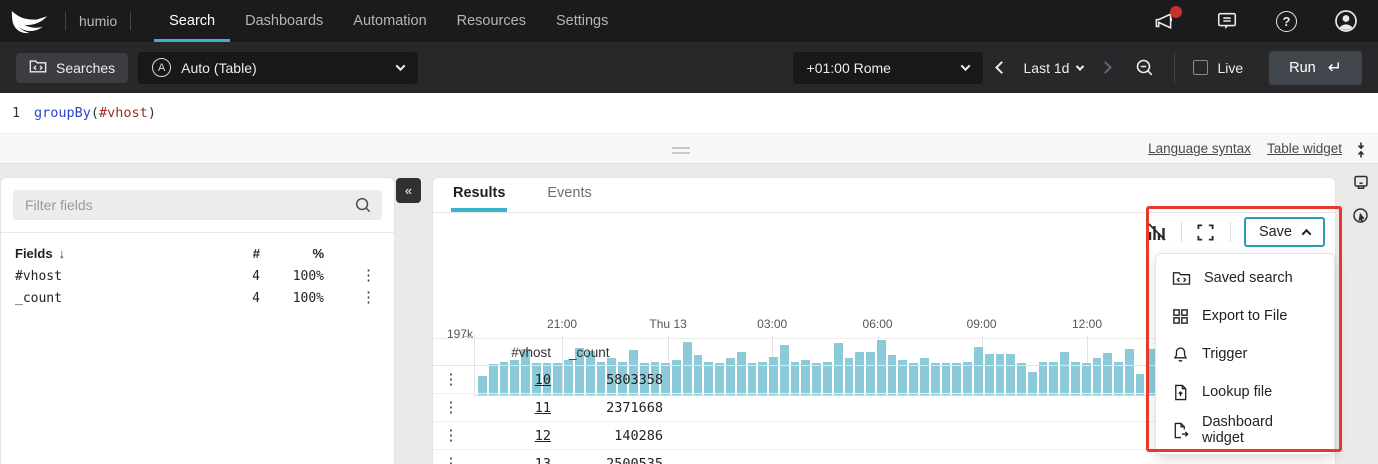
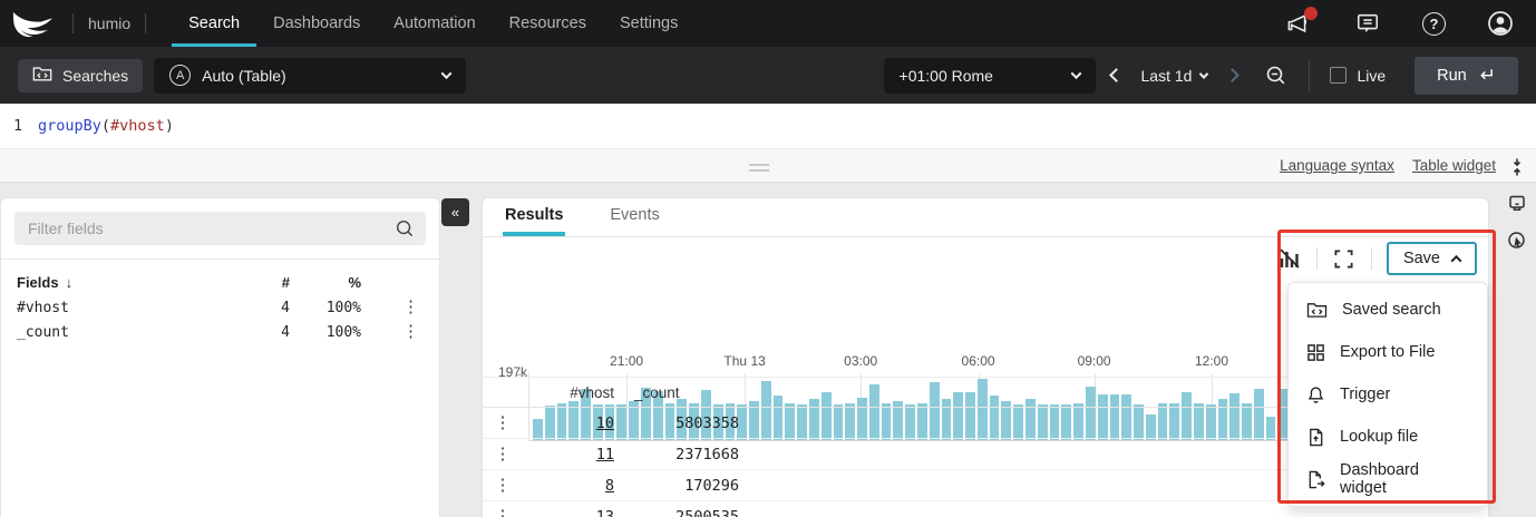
  humio
  Search
  Dashboards
  Automation
  Resources
  Settings
  ?
  Searches
  A
  Auto (Table)
  +01:00 Rome
  Last 1d
  Live
  Run
  ↵
  1
  groupBy
  (
  #vhost
  )
  Language syntax
  Table widget
  Filter fields
  Fields
  ↓
  #
  %
  #vhost
  4
  100%
  ⋮
  _count
  4
  100%
  ⋮
  «
  Results
  Events
  Save
  197k
  21:00
  Thu 13
  03:00
  06:00
  09:00
  12:00
  #vhost
  _count
  ⋮
  10
  5803358
  ⋮
  11
  2371668
  ⋮
- 12
+ 8
- 140286
+ 170296
  ⋮
  Saved search
  Export to File
  Trigger
  Lookup file
  Dashboard widget
